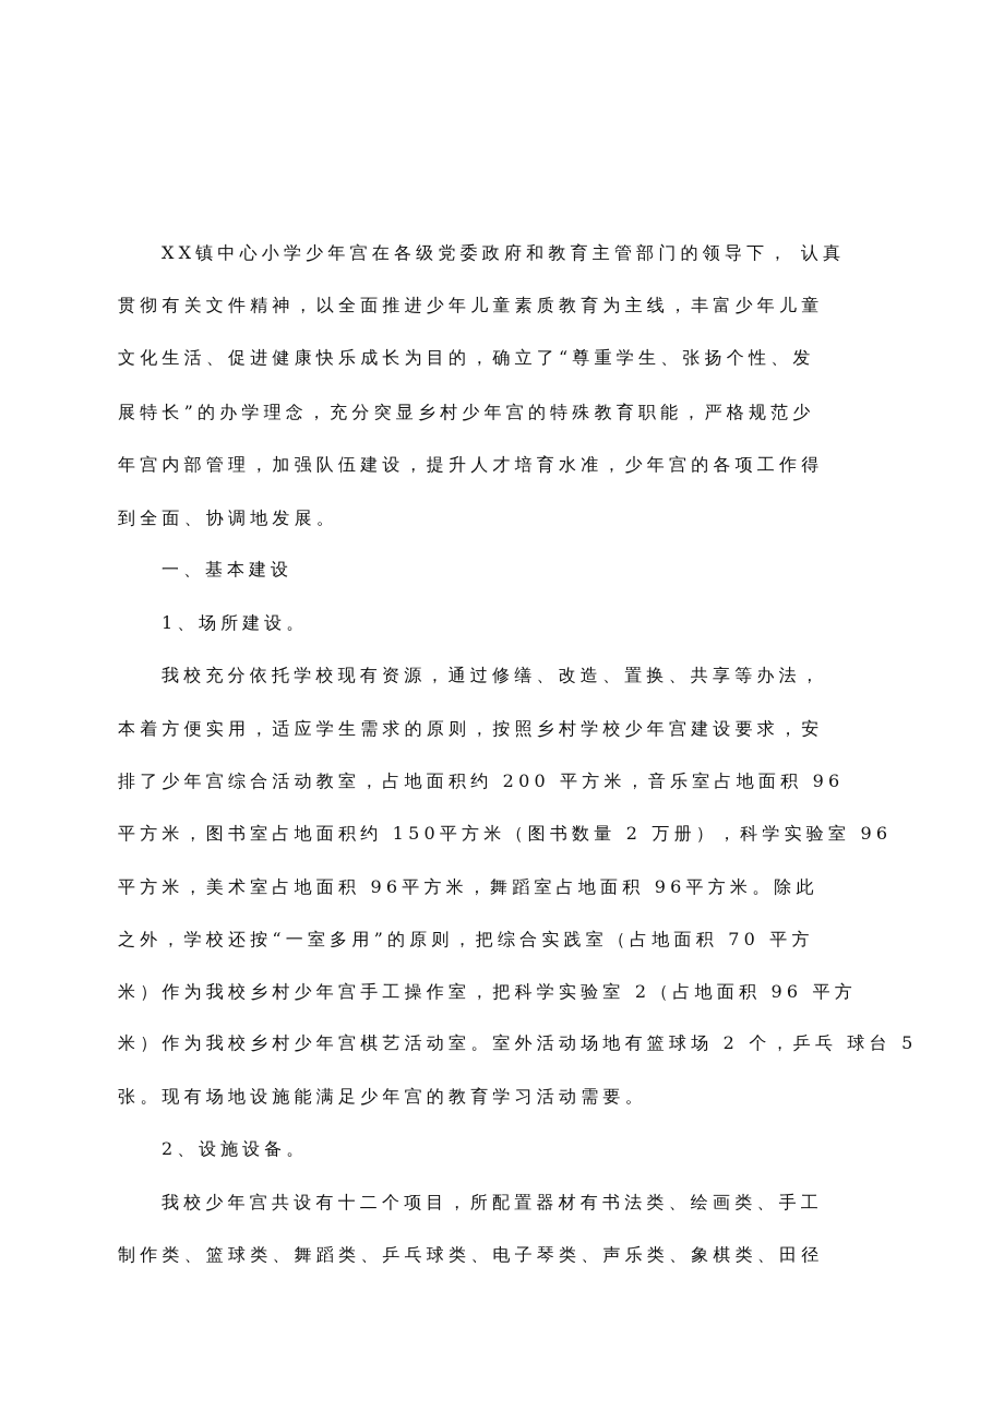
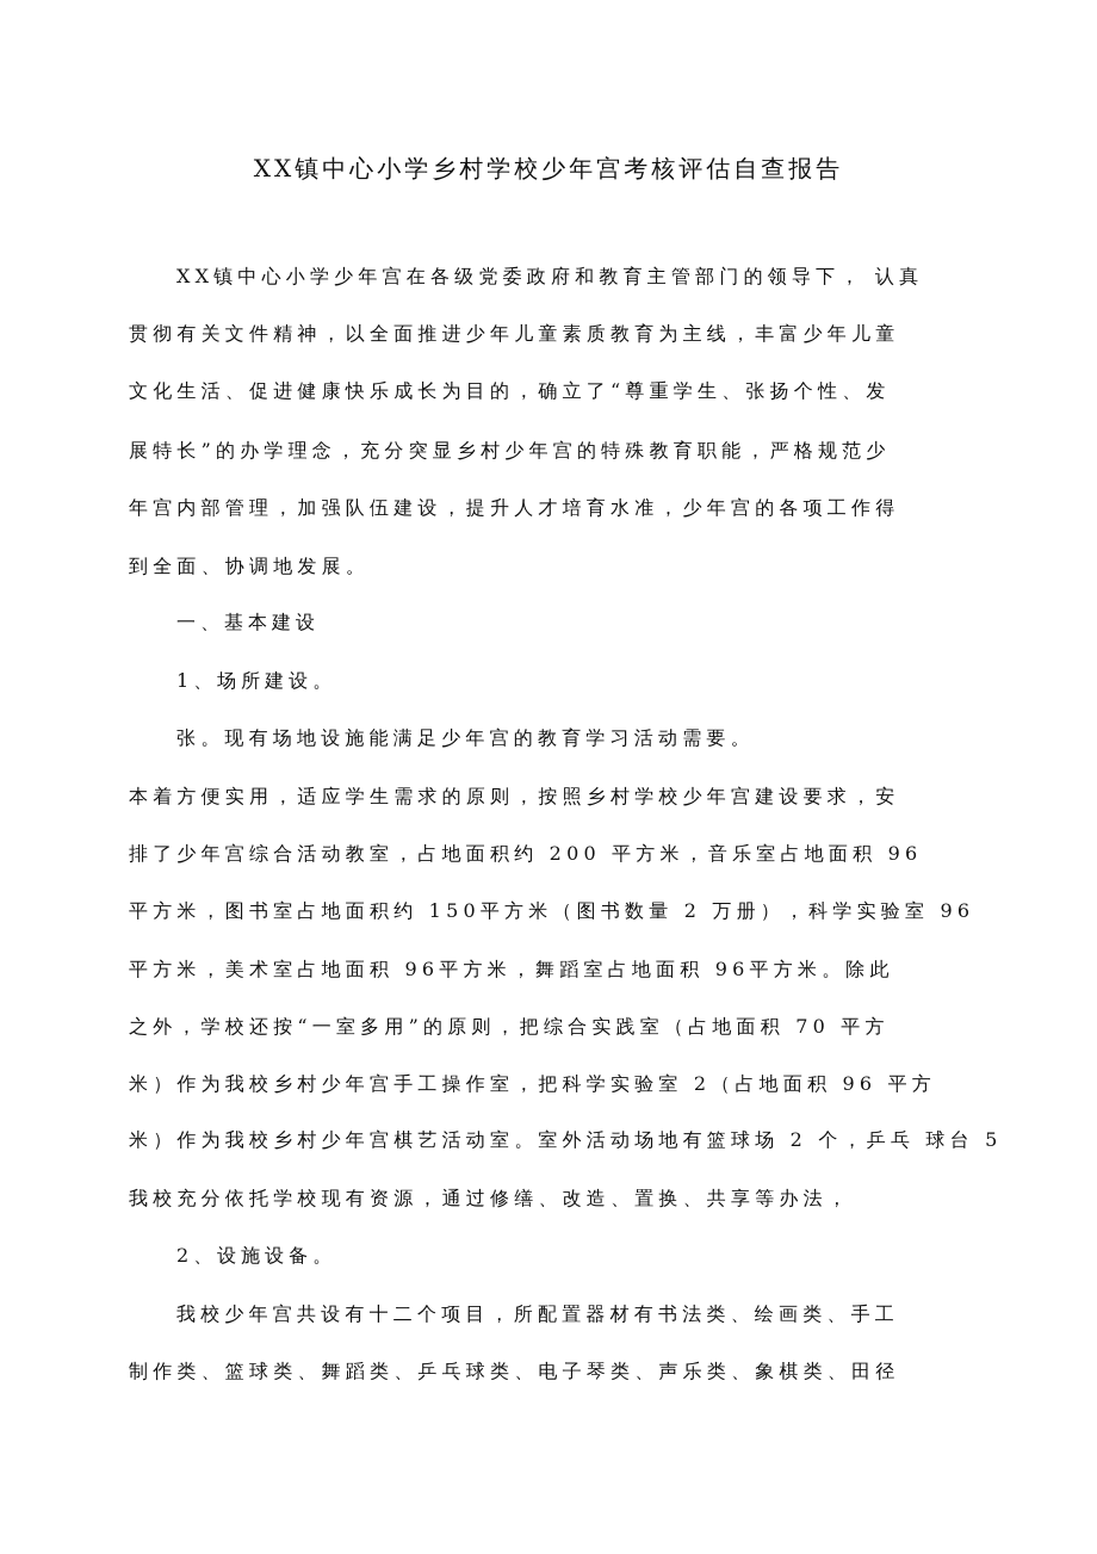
+ XX镇中心小学乡村学校少年宫考核评估自查报告
  XX镇中心小学少年宫在各级党委政府和教育主管部门的领导下， 认真
  贯彻有关文件精神，以全面推进少年儿童素质教育为主线，丰富少年儿童
  文化生活、促进健康快乐成长为目的，确立了“尊重学生、张扬个性、发
  展特长”的办学理念，充分突显乡村少年宫的特殊教育职能，严格规范少
  年宫内部管理，加强队伍建设，提升人才培育水准，少年宫的各项工作得
  到全面、协调地发展。
  一、基本建设
  1、场所建设。
- 我校充分依托学校现有资源，通过修缮、改造、置换、共享等办法，
+ 张。现有场地设施能满足少年宫的教育学习活动需要。
  本着方便实用，适应学生需求的原则，按照乡村学校少年宫建设要求，安
  排了少年宫综合活动教室，占地面积约 200 平方米，音乐室占地面积 96
  平方米，图书室占地面积约 150平方米（图书数量 2 万册），科学实验室 96
  平方米，美术室占地面积 96平方米，舞蹈室占地面积 96平方米。除此
  之外，学校还按“一室多用”的原则，把综合实践室（占地面积 70 平方
  米）作为我校乡村少年宫手工操作室，把科学实验室 2（占地面积 96 平方
  米）作为我校乡村少年宫棋艺活动室。室外活动场地有篮球场 2 个，乒乓 球台 5
- 张。现有场地设施能满足少年宫的教育学习活动需要。
+ 我校充分依托学校现有资源，通过修缮、改造、置换、共享等办法，
  2、设施设备。
  我校少年宫共设有十二个项目，所配置器材有书法类、绘画类、手工
  制作类、篮球类、舞蹈类、乒乓球类、电子琴类、声乐类、象棋类、田径
